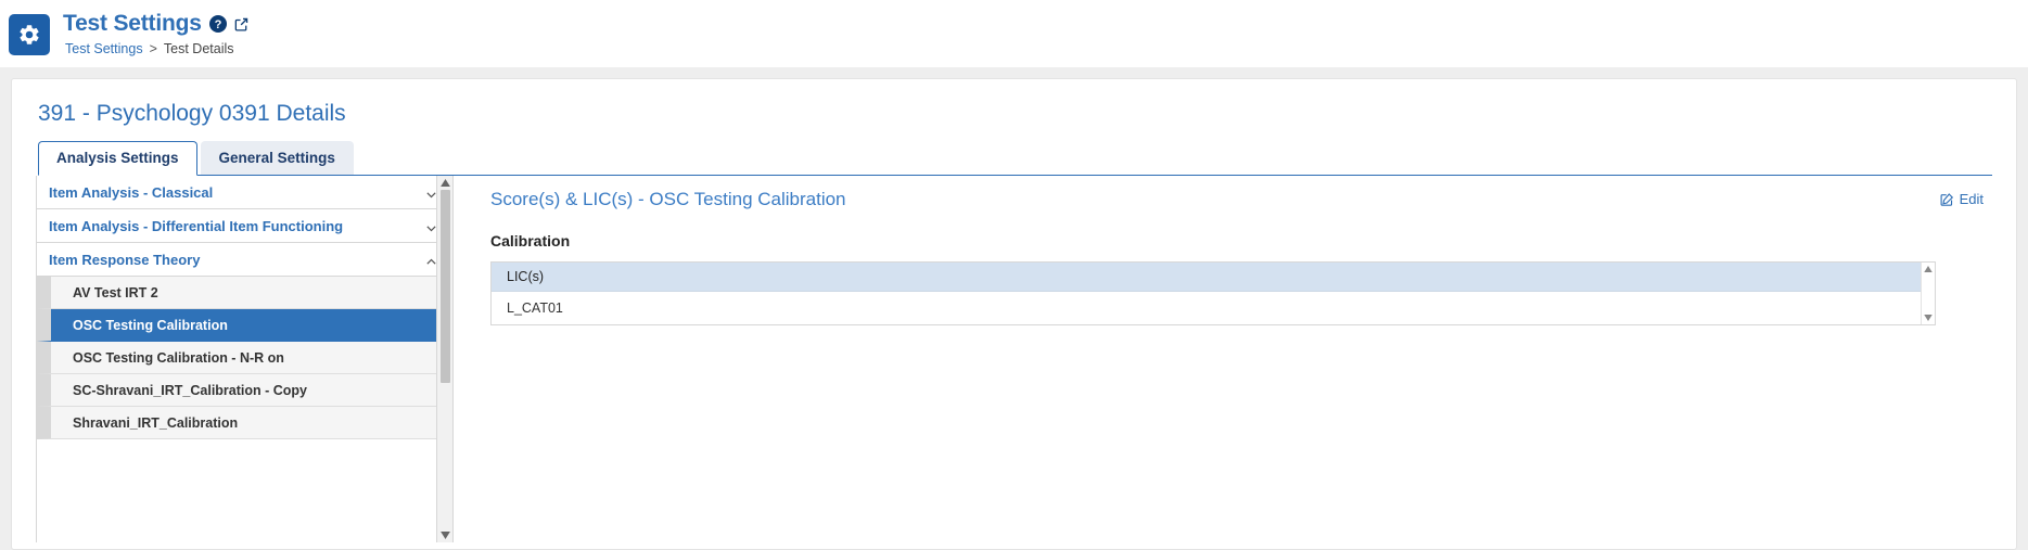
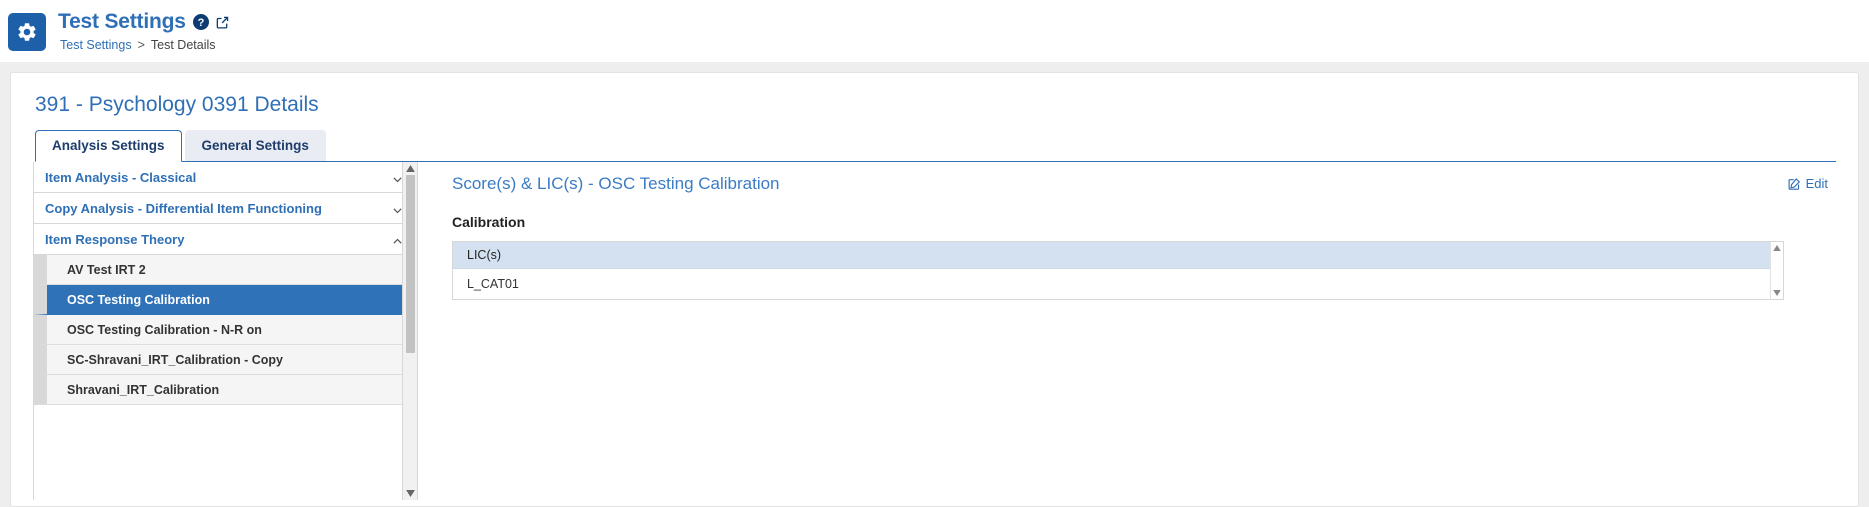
  Test Settings
  ?
  Test Settings
  >
  Test Details
  391 - Psychology 0391 Details
  Analysis Settings
  General Settings
  Item Analysis - Classical
- Item Analysis - Differential Item Functioning
+ Copy Analysis - Differential Item Functioning
  Item Response Theory
  AV Test IRT 2
  OSC Testing Calibration
  OSC Testing Calibration - N-R on
  SC-Shravani_IRT_Calibration - Copy
  Shravani_IRT_Calibration
  Score(s) & LIC(s) - OSC Testing Calibration
  Edit
  Calibration
  LIC(s)
  L_CAT01
